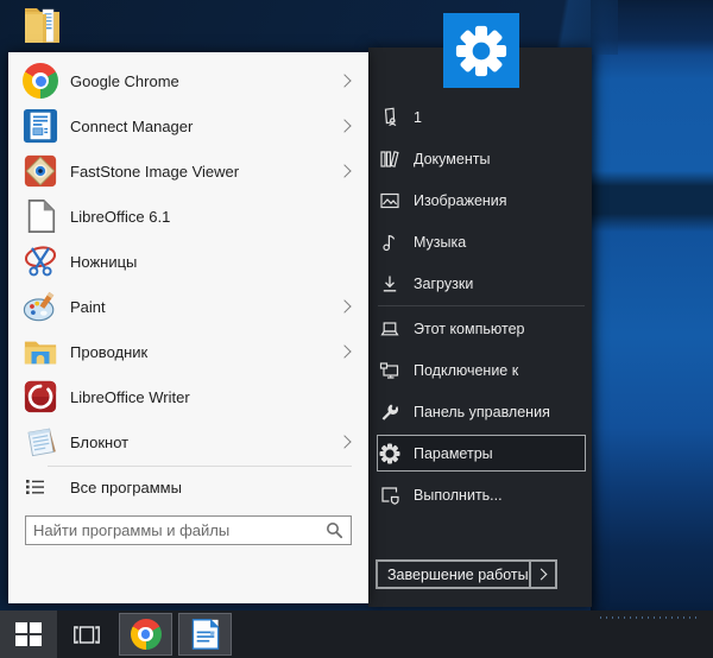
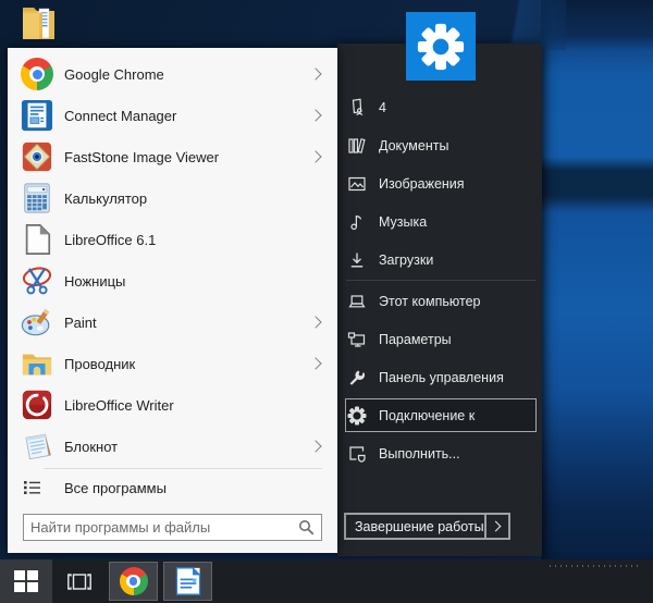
  Google Chrome
  Connect Manager
  FastStone Image Viewer
+ Калькулятор
  LibreOffice 6.1
  Ножницы
  Paint
  Проводник
  LibreOffice Writer
  Блокнот
  Все программы
  Найти программы и файлы
- 1
+ 4
  Документы
  Изображения
  Музыка
  Загрузки
  Этот компьютер
- Подключение к
+ Параметры
  Панель управления
- Параметры
+ Подключение к
  Выполнить...
  Завершение работы
